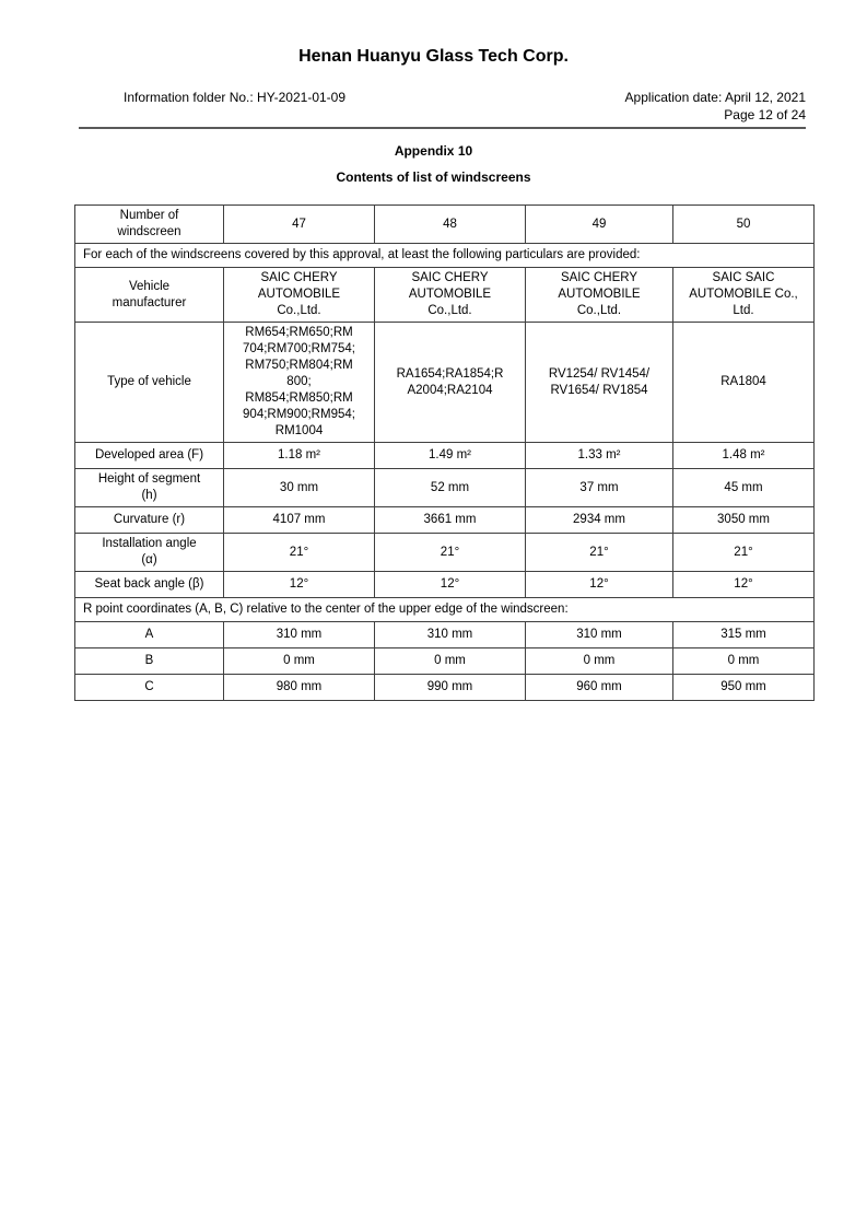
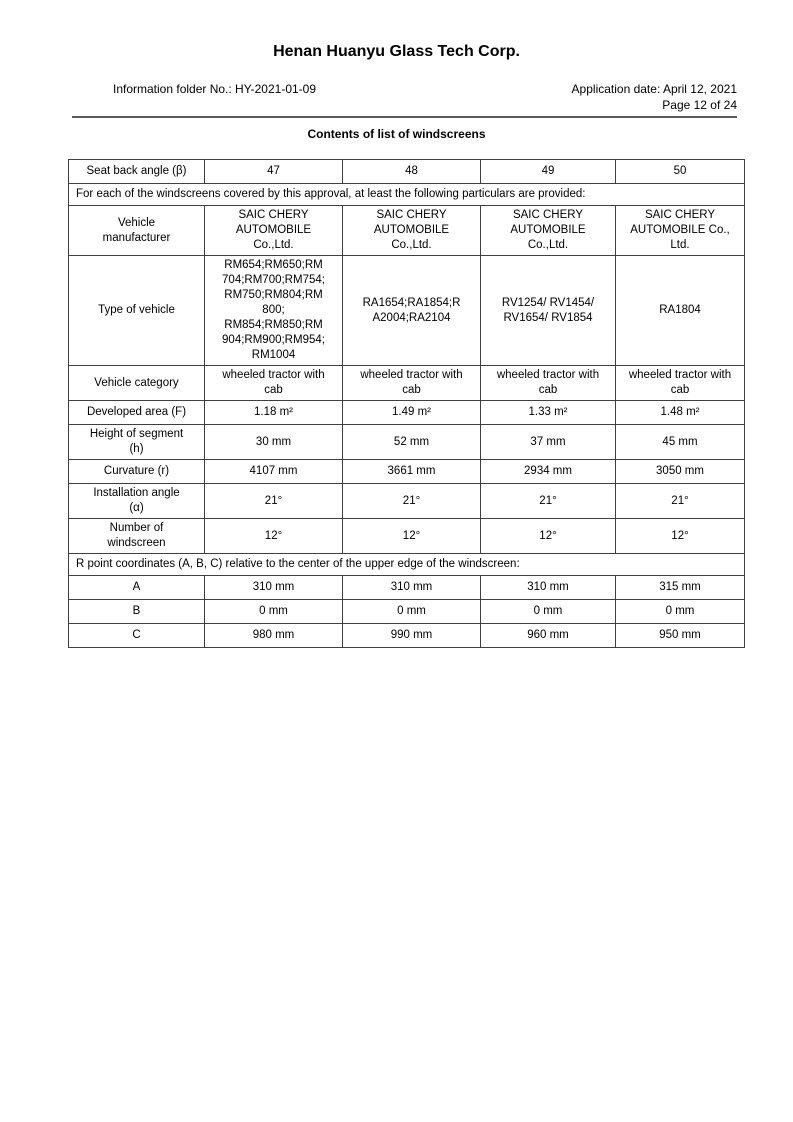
  Henan Huanyu Glass Tech Corp.
  Information folder No.: HY-2021-01-09
  Application date: April 12, 2021
  Page 12 of 24
- Appendix 10
  Contents of list of windscreens
- Number of windscreen	47	48	49	50
+ Seat back angle (β)	47	48	49	50
  For each of the windscreens covered by this approval, at least the following particulars are provided:
- Vehicle manufacturer	SAIC CHERY AUTOMOBILE Co.,Ltd.	SAIC CHERY AUTOMOBILE Co.,Ltd.	SAIC CHERY AUTOMOBILE Co.,Ltd.	SAIC SAIC AUTOMOBILE Co., Ltd.
+ Vehicle manufacturer	SAIC CHERY AUTOMOBILE Co.,Ltd.	SAIC CHERY AUTOMOBILE Co.,Ltd.	SAIC CHERY AUTOMOBILE Co.,Ltd.	SAIC CHERY AUTOMOBILE Co., Ltd.
  Type of vehicle	RM654;RM650;RM 704;RM700;RM754; RM750;RM804;RM 800; RM854;RM850;RM 904;RM900;RM954; RM1004	RA1654;RA1854;R A2004;RA2104	RV1254/ RV1454/ RV1654/ RV1854	RA1804
+ Vehicle category	wheeled tractor with cab	wheeled tractor with cab	wheeled tractor with cab	wheeled tractor with cab
  Developed area (F)	1.18 m²	1.49 m²	1.33 m²	1.48 m²
  Height of segment (h)	30 mm	52 mm	37 mm	45 mm
  Curvature (r)	4107 mm	3661 mm	2934 mm	3050 mm
  Installation angle (α)	21°	21°	21°	21°
- Seat back angle (β)	12°	12°	12°	12°
+ Number of windscreen	12°	12°	12°	12°
  R point coordinates (A, B, C) relative to the center of the upper edge of the windscreen:
  A	310 mm	310 mm	310 mm	315 mm
  B	0 mm	0 mm	0 mm	0 mm
  C	980 mm	990 mm	960 mm	950 mm
